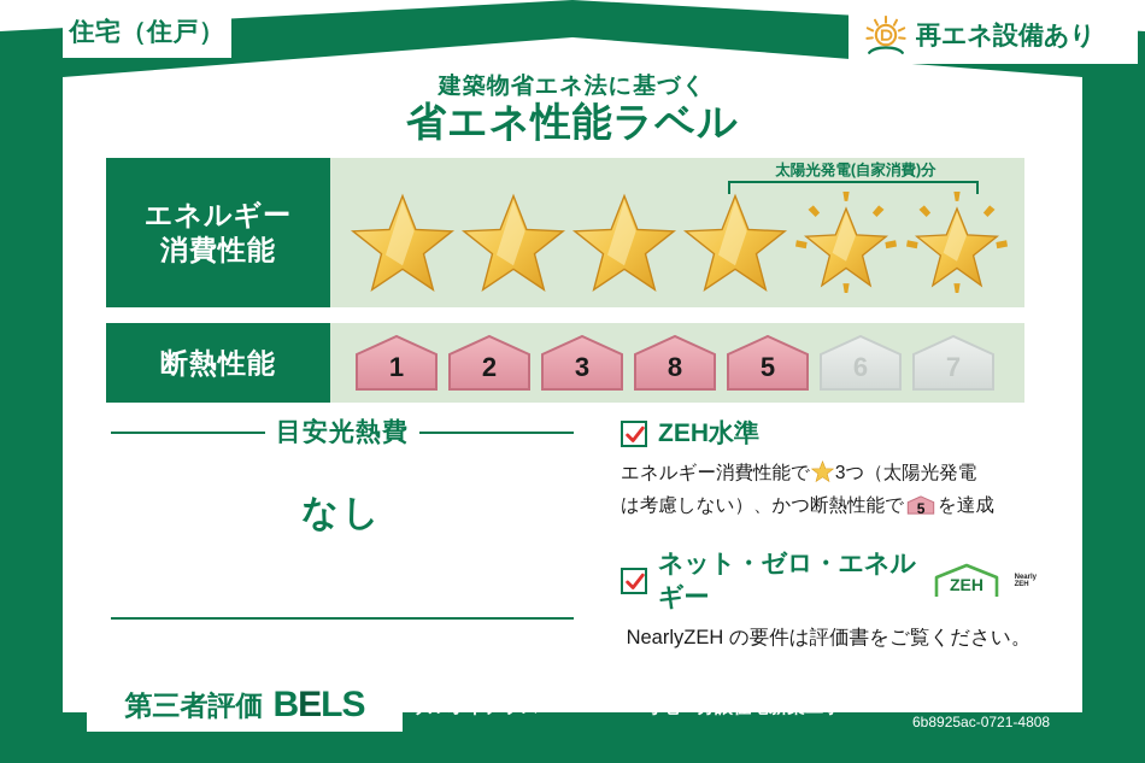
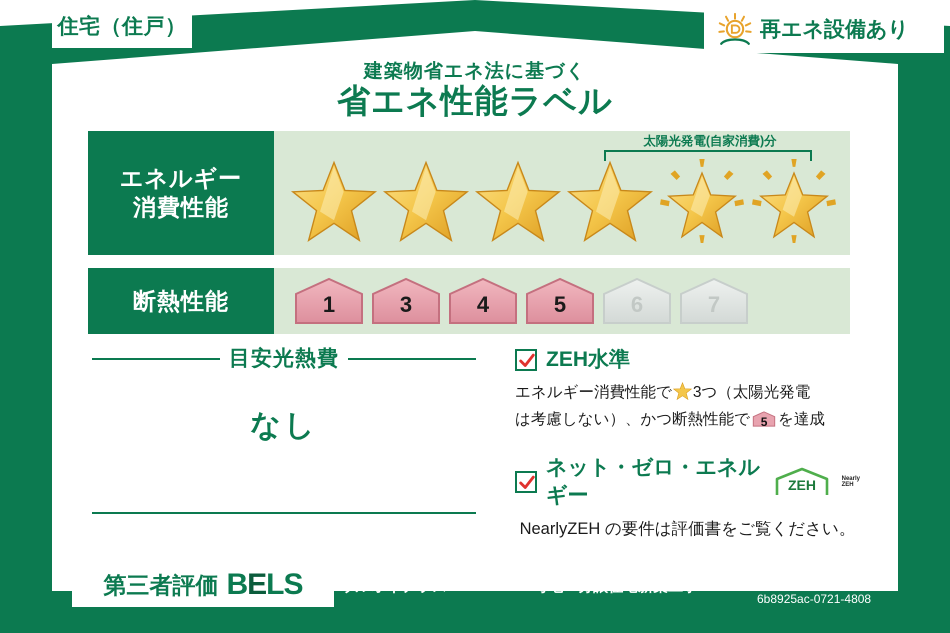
  住宅（住戸）
  再エネ設備あり
  建築物省エネ法に基づく
  省エネ性能ラベル
  エネルギー
  消費性能
  太陽光発電(自家消費)分
  断熱性能
  1
- 2
  3
- 8
+ 4
  5
  6
  7
  目安光熱費
  なし
  ZEH水準
  エネルギー消費性能で 3つ（太陽光発電
  は考慮しない）、かつ断熱性能で
  5
  を達成
  ネット・ゼロ・エネルギー
  ZEH
  NearlyZEH の要件は評価書をご覧ください。
  第三者評価
  BELS
  ウルオイテラスKOMONO67号地 分譲住宅新築工事
  6b8925ac-0721-4808
